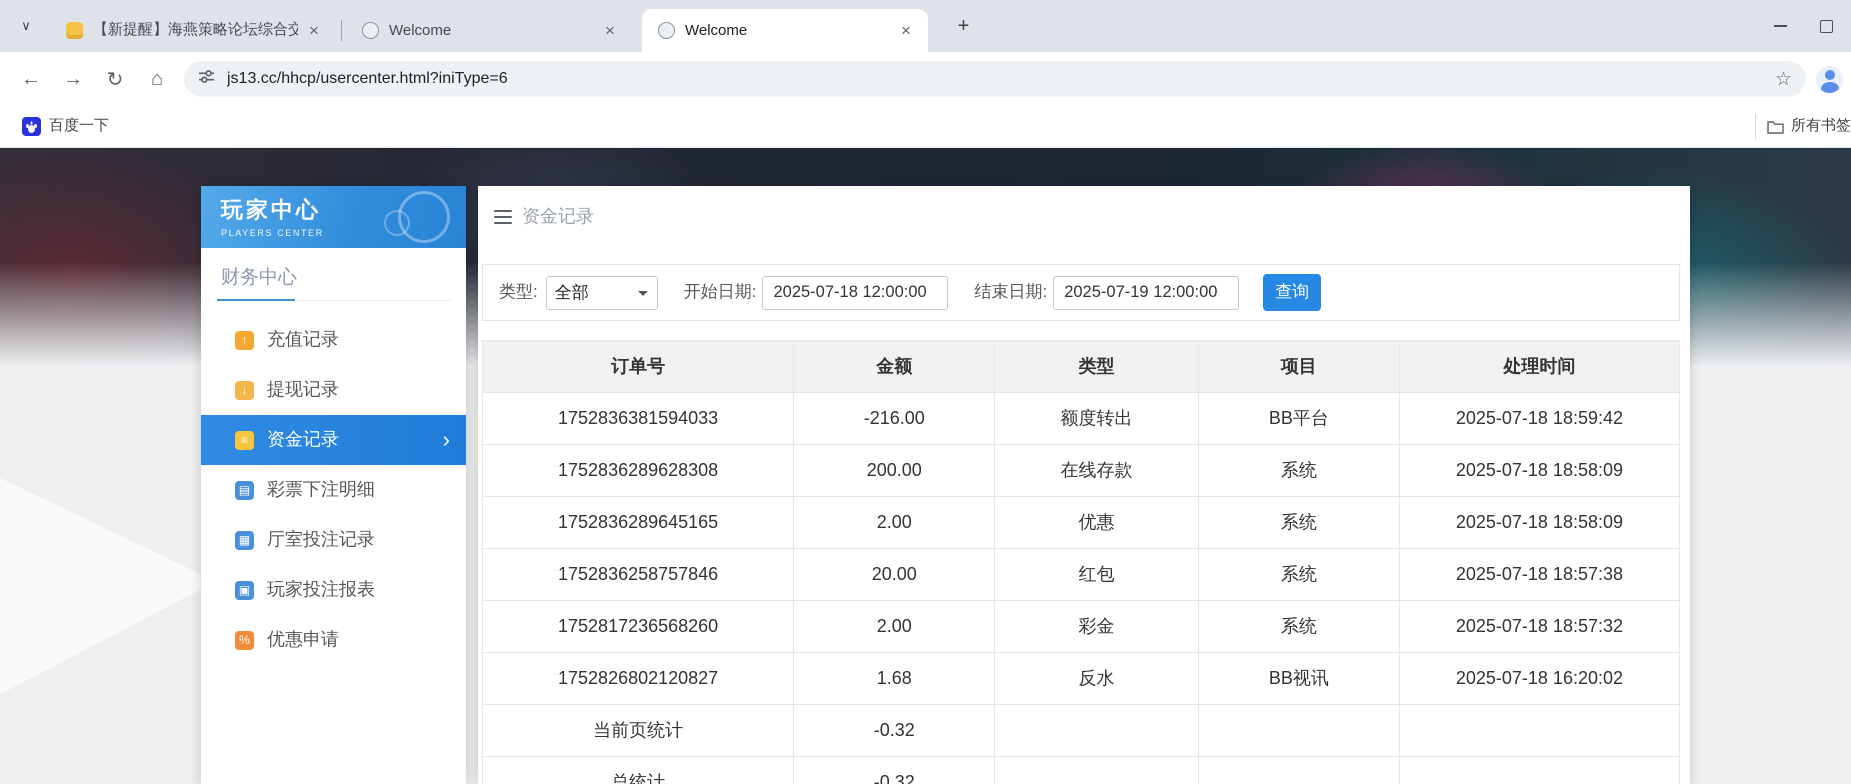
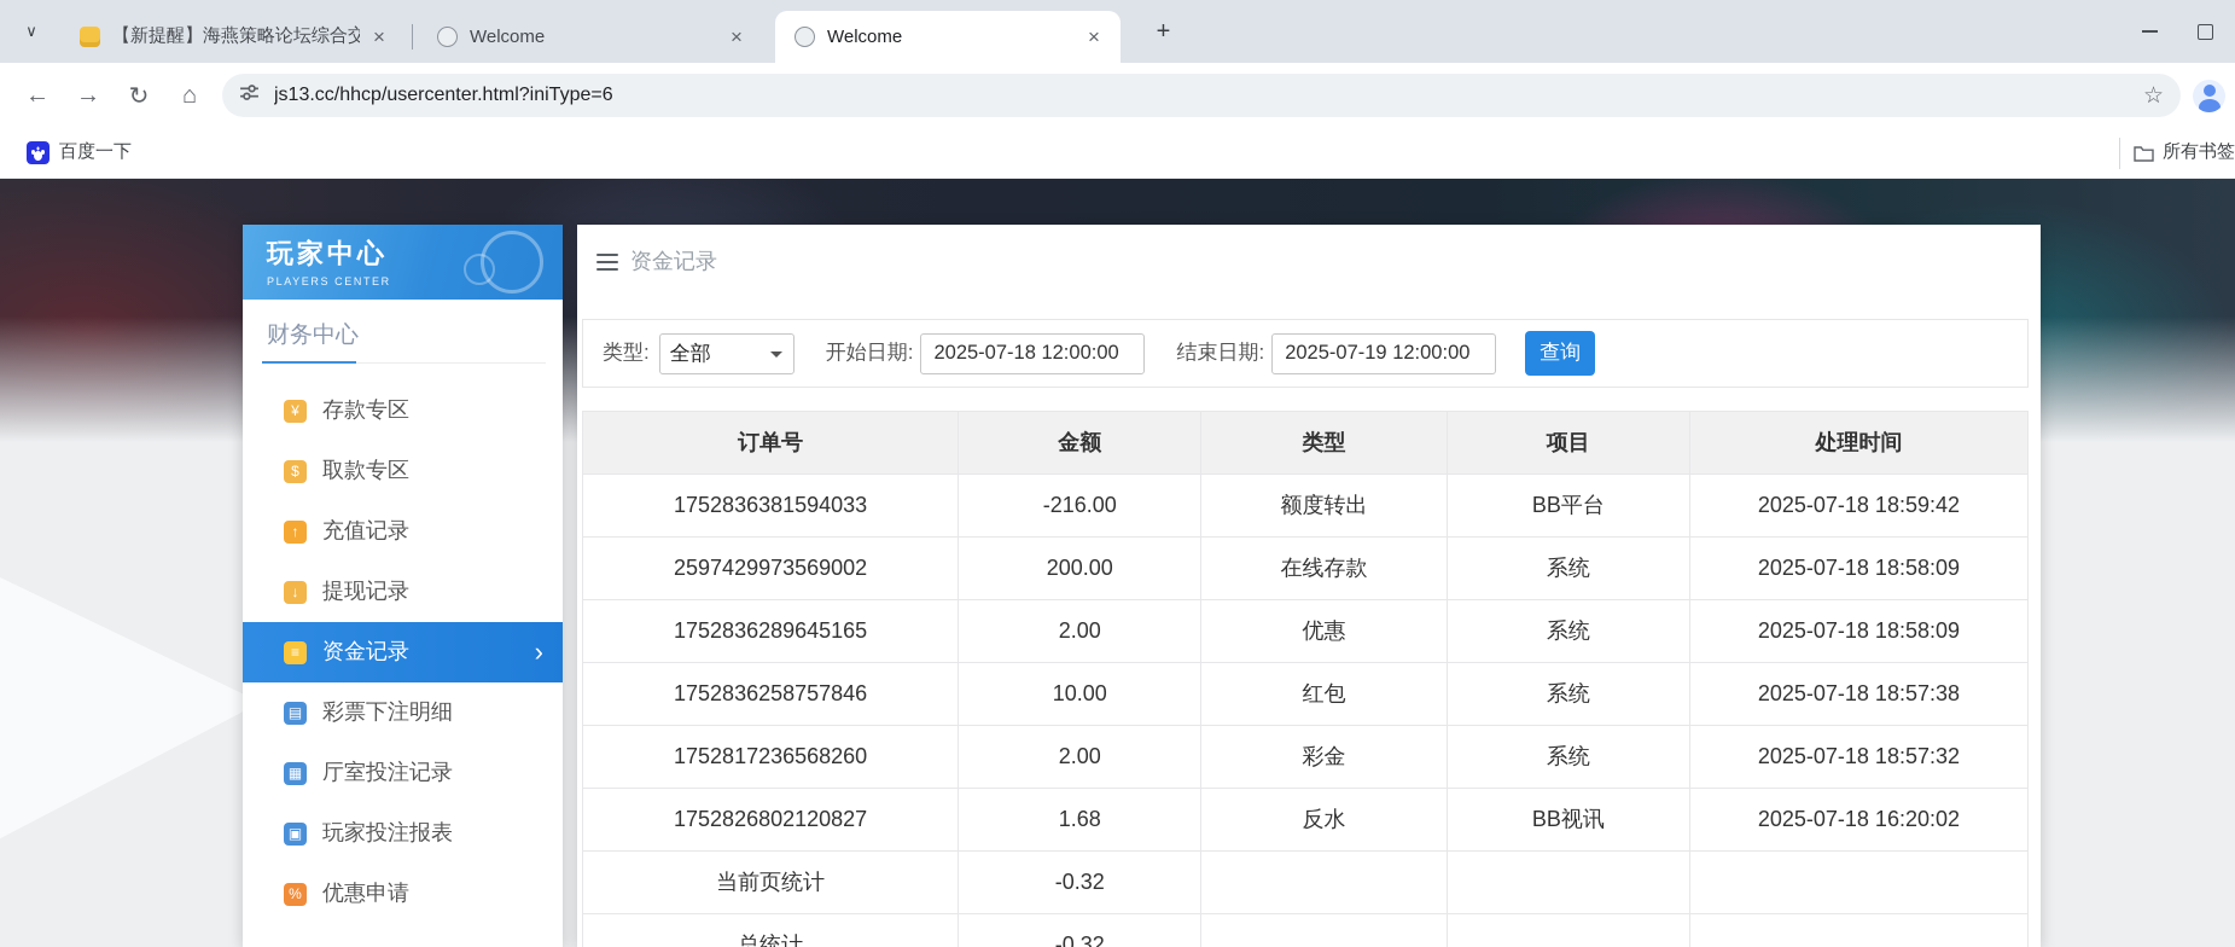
  ∨
  【新提醒】海燕策略论坛综合交
  ×
  Welcome
  ×
  Welcome
  ×
  +
  ←
  →
  ↻
  ⌂
  js13.cc/hhcp/usercenter.html?iniType=6
  ☆
  百度一下
  所有书签
  玩家中心
  PLAYERS CENTER
  财务中心
+ ¥
+ 存款专区
+ $
+ 取款专区
  ↑
  充值记录
  ↓
  提现记录
  ≡
  资金记录
  ›
  ▤
  彩票下注明细
  ▦
  厅室投注记录
  ▣
  玩家投注报表
  %
  优惠申请
  资金记录
  类型:
  全部
  开始日期:
  2025-07-18 12:00:00
  结束日期:
  2025-07-19 12:00:00
  查询
  订单号	金额	类型	项目	处理时间
  1752836381594033	-216.00	额度转出	BB平台	2025-07-18 18:59:42
- 1752836289628308	200.00	在线存款	系统	2025-07-18 18:58:09
+ 2597429973569002	200.00	在线存款	系统	2025-07-18 18:58:09
  1752836289645165	2.00	优惠	系统	2025-07-18 18:58:09
- 1752836258757846	20.00	红包	系统	2025-07-18 18:57:38
+ 1752836258757846	10.00	红包	系统	2025-07-18 18:57:38
  1752817236568260	2.00	彩金	系统	2025-07-18 18:57:32
  1752826802120827	1.68	反水	BB视讯	2025-07-18 16:20:02
  当前页统计	-0.32
  总统计	-0.32
